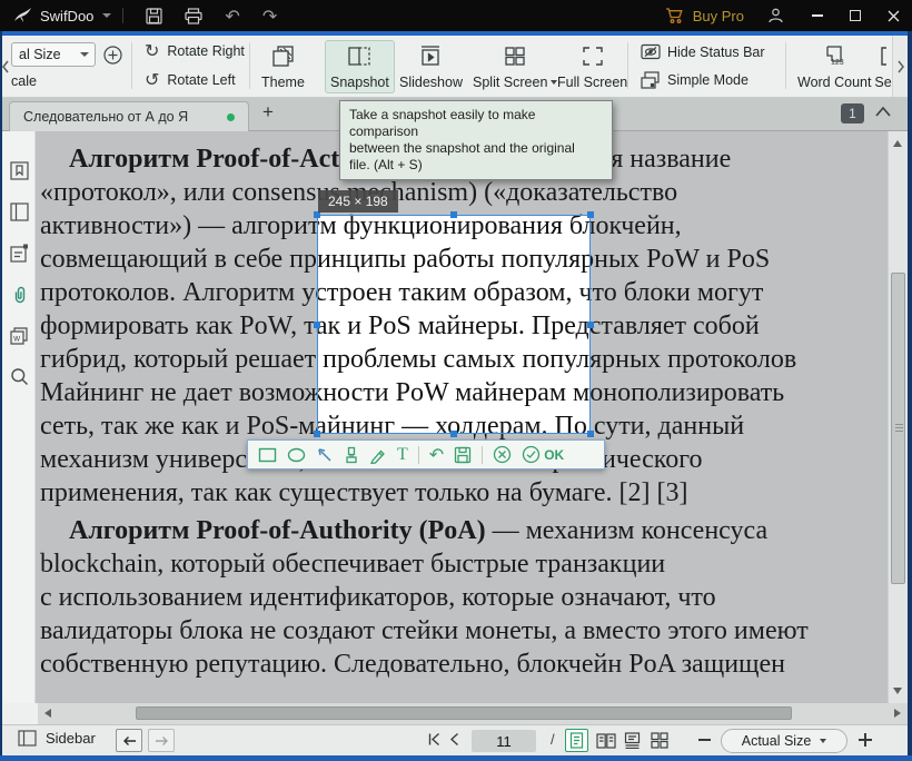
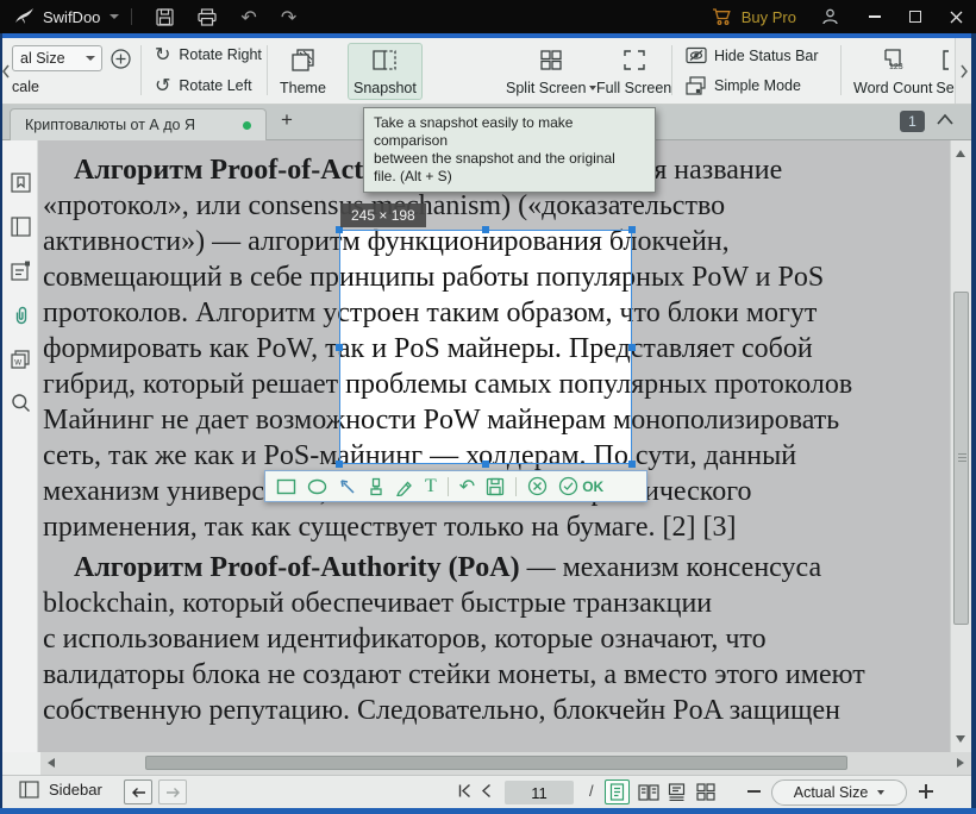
  SwifDoo
  ↶
  ↷
  Buy Pro
  al Size
  cale
  ↻
  Rotate Right
  ↺
  Rotate Left
  Theme
  Snapshot
- Slideshow
  Split Screen
  Full Screen
  Hide Status Bar
  Simple Mode
  Word Count
  Se
- Следовательно от А до Я
+ Криптовалюты от А до Я
  +
  1
  Take a snapshot easily to make comparison
  between the snapshot and the original
  file. (Alt + S)
  w
  «протокол», или consenshanism) («доказательство
  активности») — алгоритм функционирования блокчейн,
  совмещающий в себе принципы работы популярных PoW и PoS
  протоколов. Алгоритм устроен таким образом, что блоки могут
  формировать как PoW, так и PoS майнеры. Представляет собой
  гибрид, который решает проблемы самых популярных протоколов
  Майнинг не дает возможности PoW майнерам монополизировать
  сеть, так же как и PoS-майнинг — холдерам. По сути, данный
  применения, так как существует только на бумаге. [2] [3]
  Алгоритм Proof-of-Authority (PoA) — механизм консенсуса
  blockchain, который обеспечивает быстрые транзакции
  с использованием идентификаторов, которые означают, что
  валидаторы блока не создают стейки монеты, а вместо этого имеют
  собственную репутацию. Следовательно, блокчейн PoA защищен
  245 × 198
  T
  ↶
  OK
  Sidebar
  11
  /
  Actual Size
